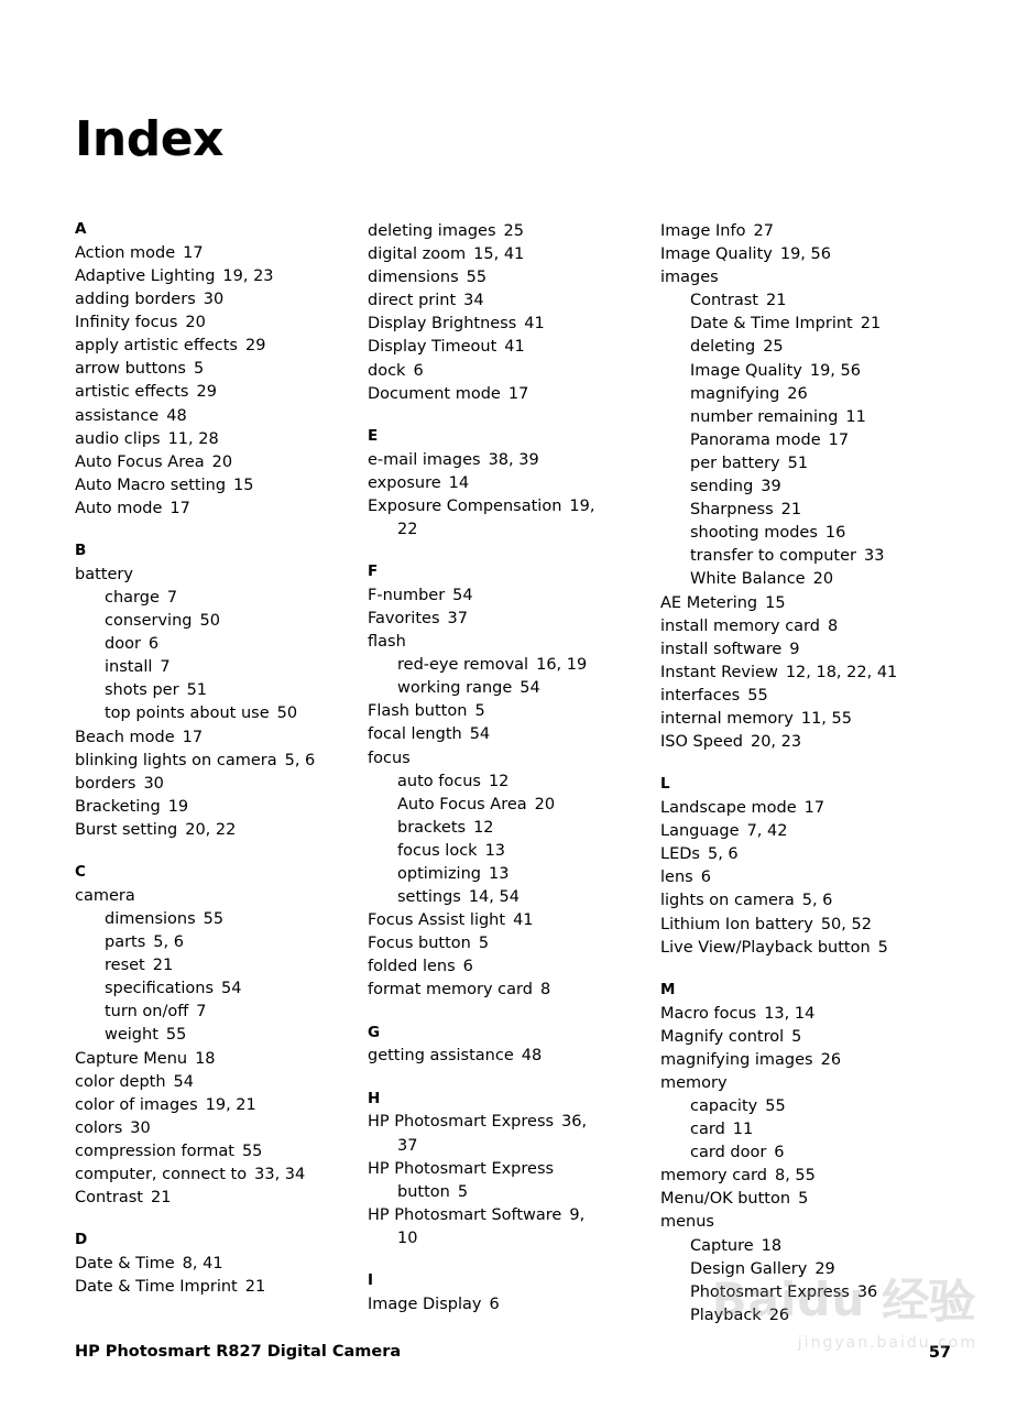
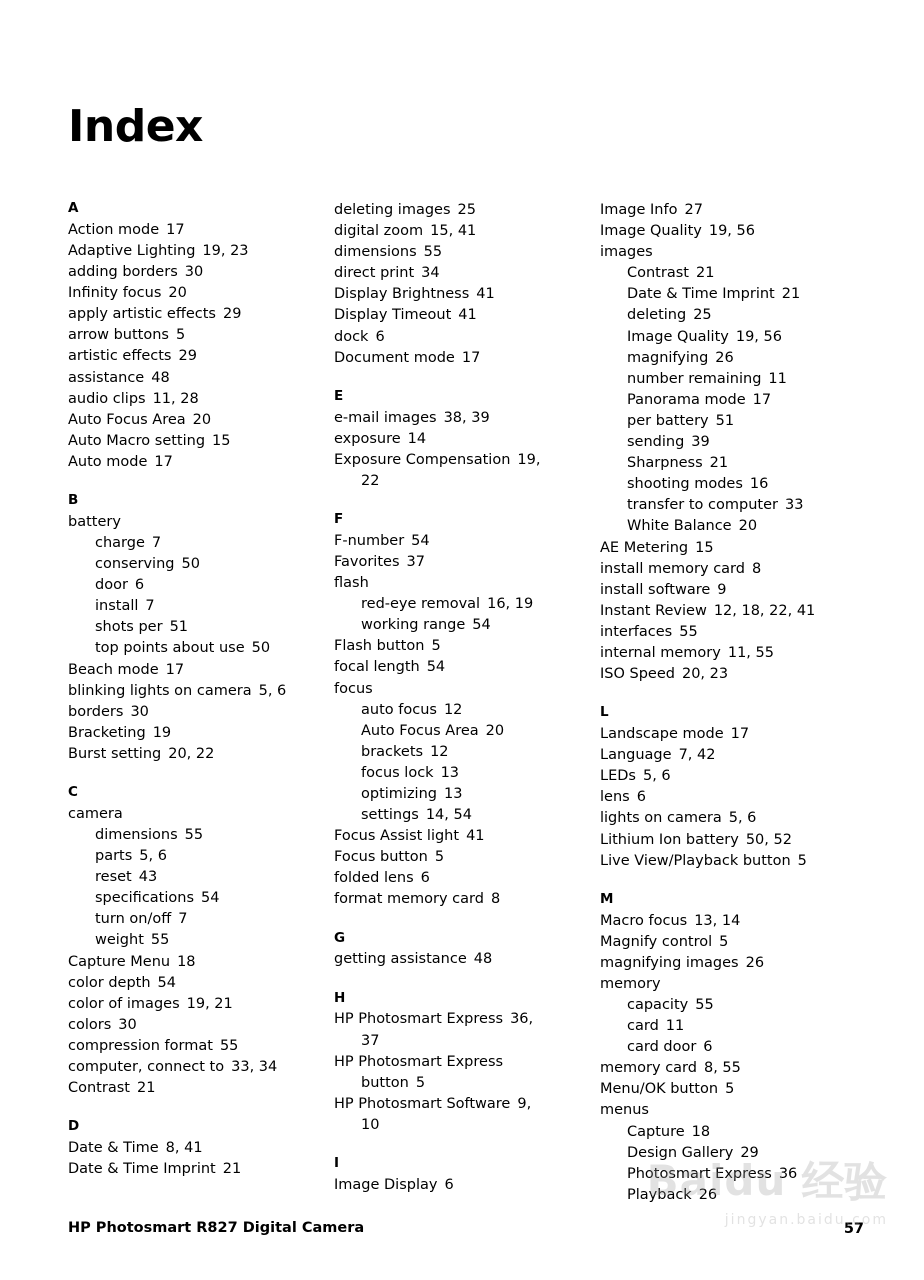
  Index
  A
  Action mode 17
  Adaptive Lighting 19, 23
  adding borders 30
  Infinity focus 20
  apply artistic effects 29
  arrow buttons 5
  artistic effects 29
  assistance 48
  audio clips 11, 28
  Auto Focus Area 20
  Auto Macro setting 15
  Auto mode 17
  B
  battery
  charge 7
  conserving 50
  door 6
  install 7
  shots per 51
  top points about use 50
  Beach mode 17
  blinking lights on camera 5, 6
  borders 30
  Bracketing 19
  Burst setting 20, 22
  C
  camera
  dimensions 55
  parts 5, 6
- reset 21
+ reset 43
  specifications 54
  turn on/off 7
  weight 55
  Capture Menu 18
  color depth 54
  color of images 19, 21
  colors 30
  compression format 55
  computer, connect to 33, 34
  Contrast 21
  D
  Date & Time 8, 41
  Date & Time Imprint 21
  deleting images 25
  digital zoom 15, 41
  dimensions 55
  direct print 34
  Display Brightness 41
  Display Timeout 41
  dock 6
  Document mode 17
  E
  e-mail images 38, 39
  exposure 14
  Exposure Compensation 19,
  22
  F
  F-number 54
  Favorites 37
  flash
  red-eye removal 16, 19
  working range 54
  Flash button 5
  focal length 54
  focus
  auto focus 12
  Auto Focus Area 20
  brackets 12
  focus lock 13
  optimizing 13
  settings 14, 54
  Focus Assist light 41
  Focus button 5
  folded lens 6
  format memory card 8
  G
  getting assistance 48
  H
  HP Photosmart Express 36,
  37
  HP Photosmart Express
  button 5
  HP Photosmart Software 9,
  10
  I
  Image Display 6
  Image Info 27
  Image Quality 19, 56
  images
  Contrast 21
  Date & Time Imprint 21
  deleting 25
  Image Quality 19, 56
  magnifying 26
  number remaining 11
  Panorama mode 17
  per battery 51
  sending 39
  Sharpness 21
  shooting modes 16
  transfer to computer 33
  White Balance 20
  AE Metering 15
  install memory card 8
  install software 9
  Instant Review 12, 18, 22, 41
  interfaces 55
  internal memory 11, 55
  ISO Speed 20, 23
  L
  Landscape mode 17
  Language 7, 42
  LEDs 5, 6
  lens 6
  lights on camera 5, 6
  Lithium Ion battery 50, 52
  Live View/Playback button 5
  M
  Macro focus 13, 14
  Magnify control 5
  magnifying images 26
  memory
  capacity 55
  card 11
  card door 6
  memory card 8, 55
  Menu/OK button 5
  menus
  Capture 18
  Design Gallery 29
  Photosmart Express 36
  Playback 26
  HP Photosmart R827 Digital Camera
  57
  Baidu 经验
  jingyan.baidu.com
